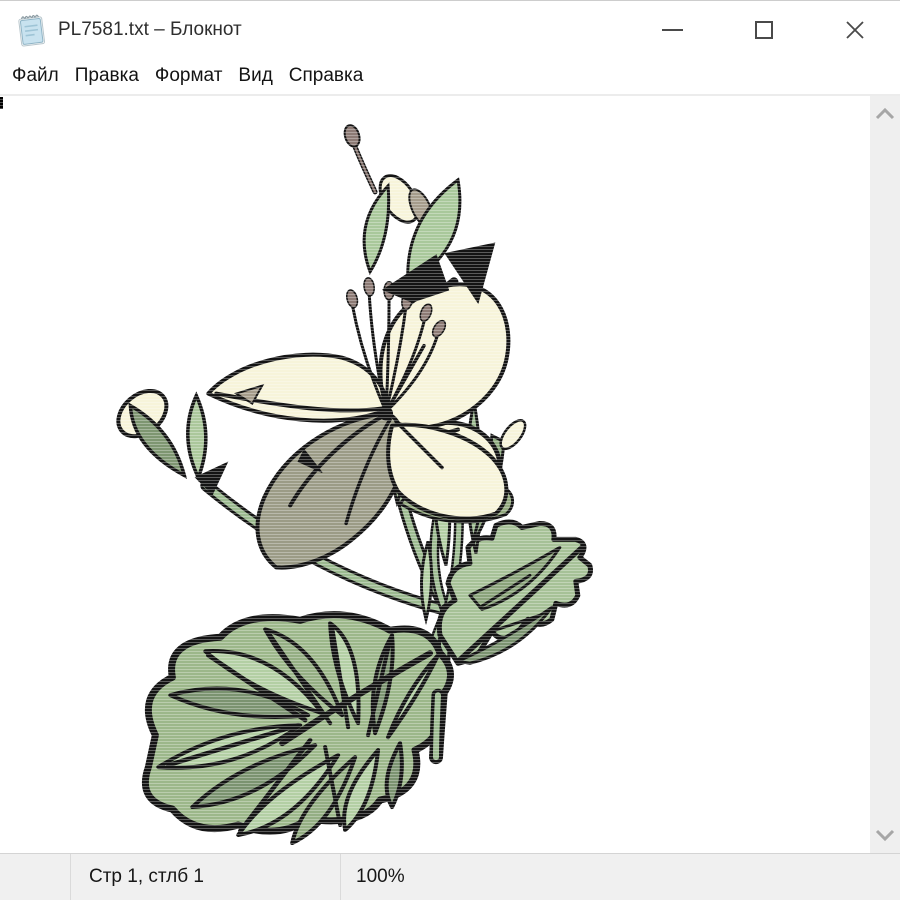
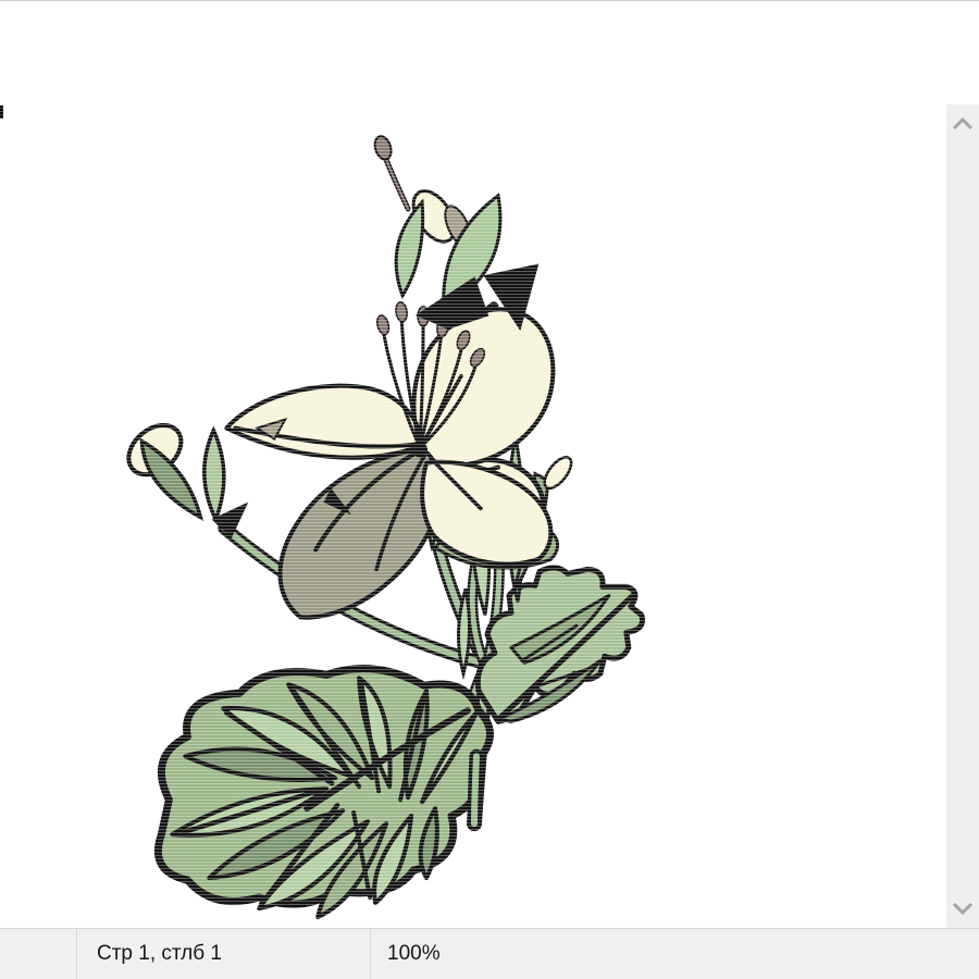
- PL7581.txt – Блокнот
- Файл
- Правка
- Формат
- Вид
- Справка
  Стр 1, стлб 1
  100%
